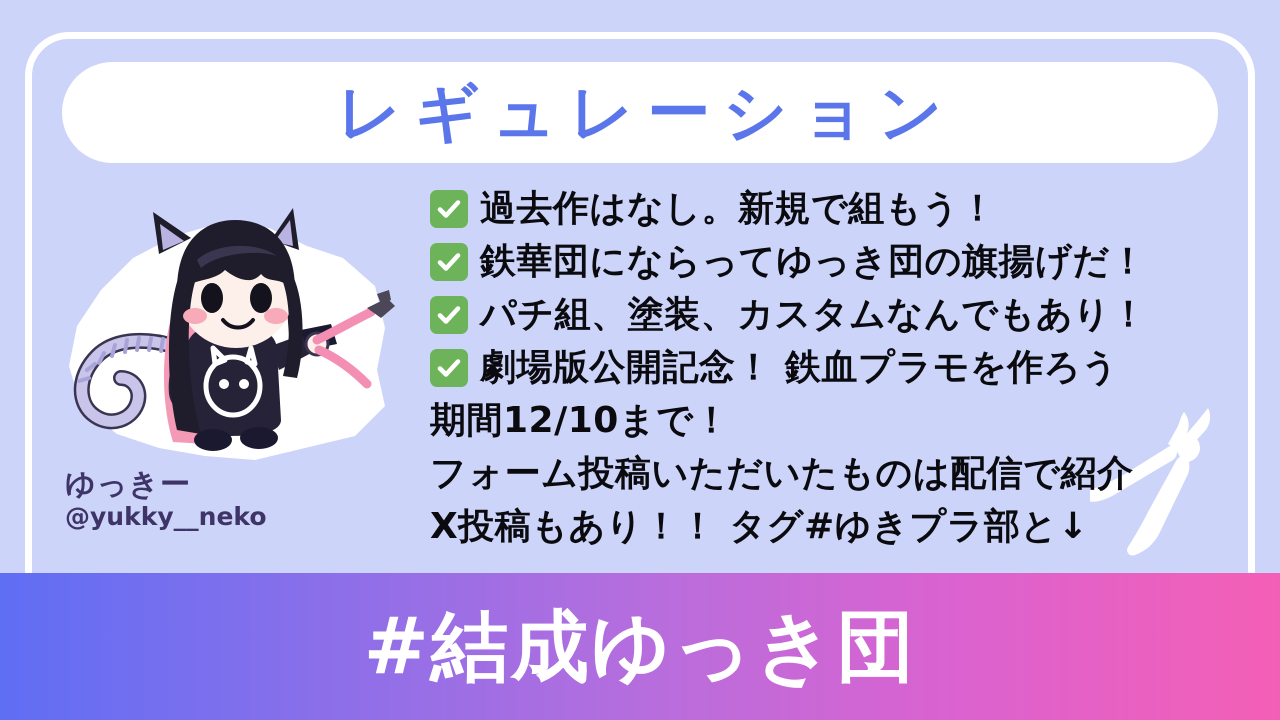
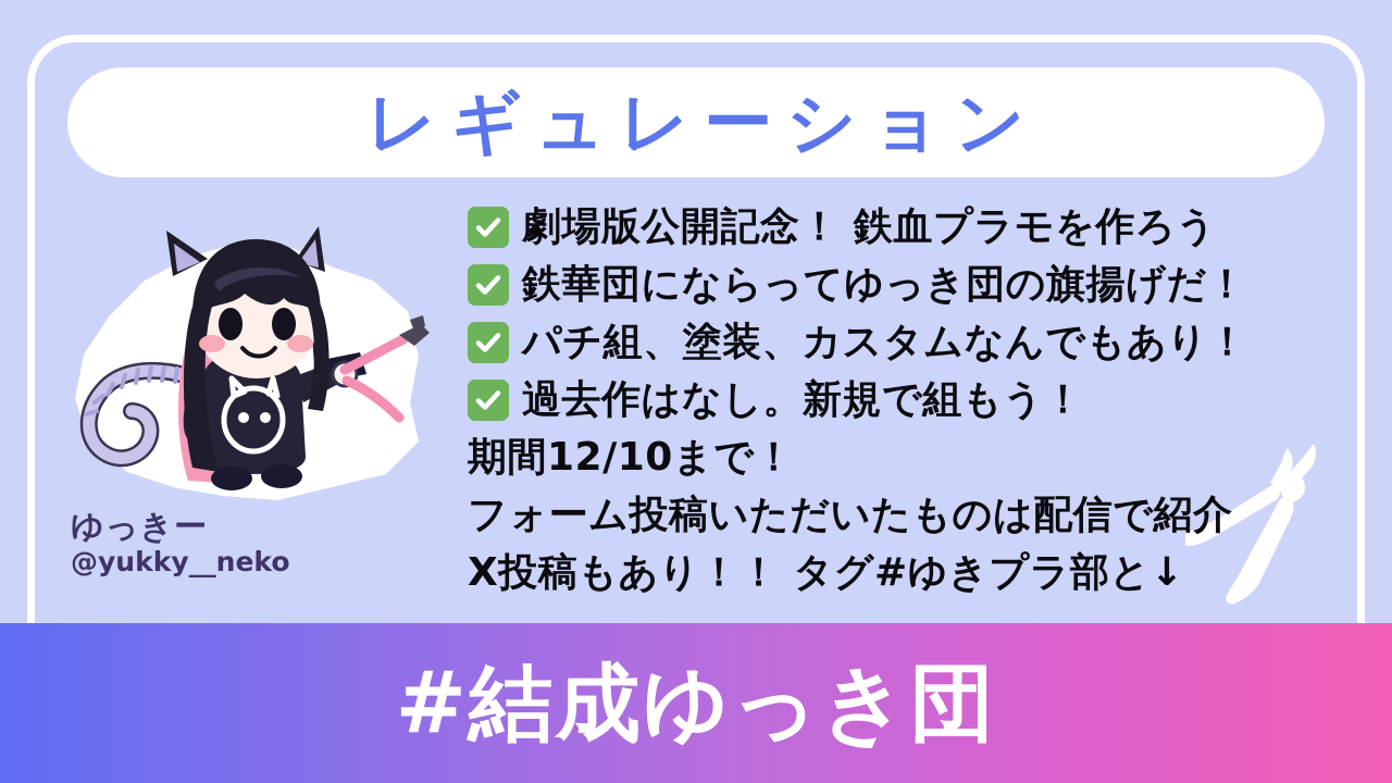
  レギュレーション
  ゆっきー
  @yukky__neko
- 過去作はなし。新規で組もう！
+ 劇場版公開記念！ 鉄血プラモを作ろう
  鉄華団にならってゆっき団の旗揚げだ！
  パチ組、塗装、カスタムなんでもあり！
- 劇場版公開記念！ 鉄血プラモを作ろう
+ 過去作はなし。新規で組もう！
  期間12/10まで！
  フォーム投稿いただいたものは配信で紹介
  X投稿もあり！！ タグ#ゆきプラ部と↓
  #結成ゆっき団
